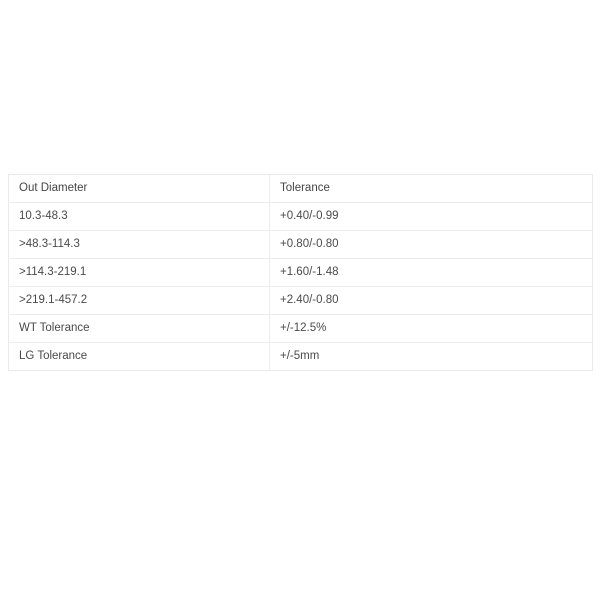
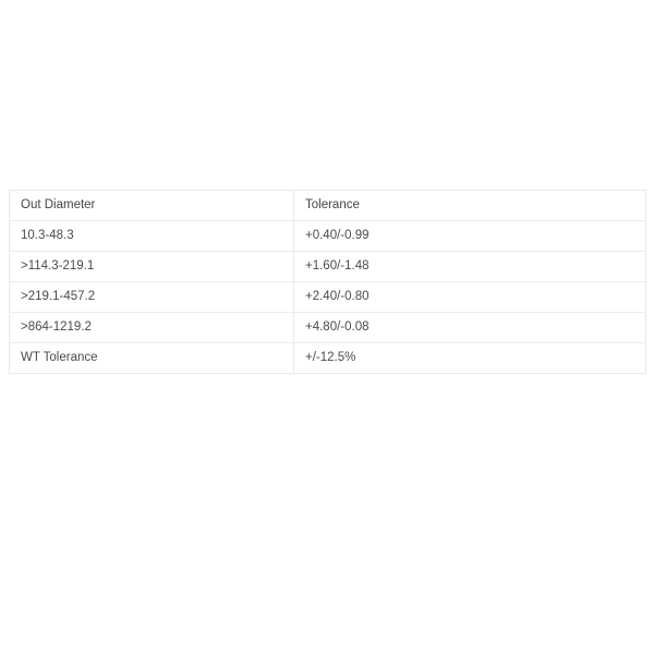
  Out Diameter	Tolerance
  10.3-48.3	+0.40/-0.99
- >48.3-114.3	+0.80/-0.80
  >114.3-219.1	+1.60/-1.48
  >219.1-457.2	+2.40/-0.80
+ >864-1219.2	+4.80/-0.08
  WT Tolerance	+/-12.5%
- LG Tolerance	+/-5mm
